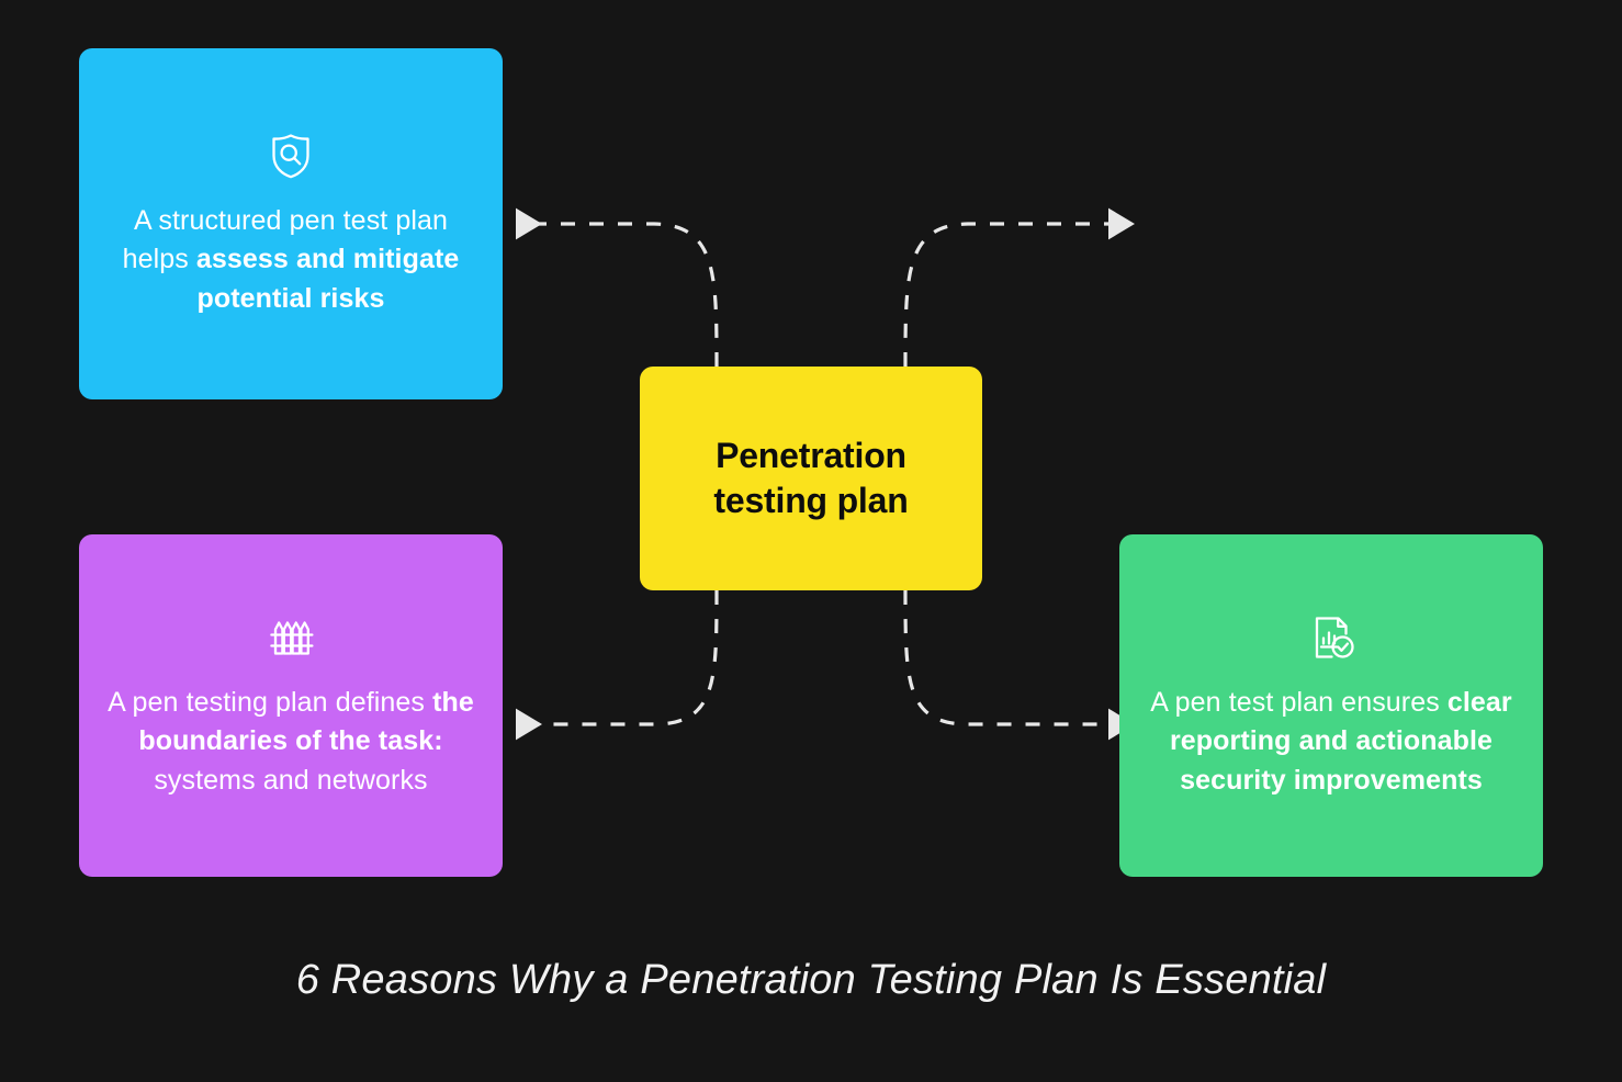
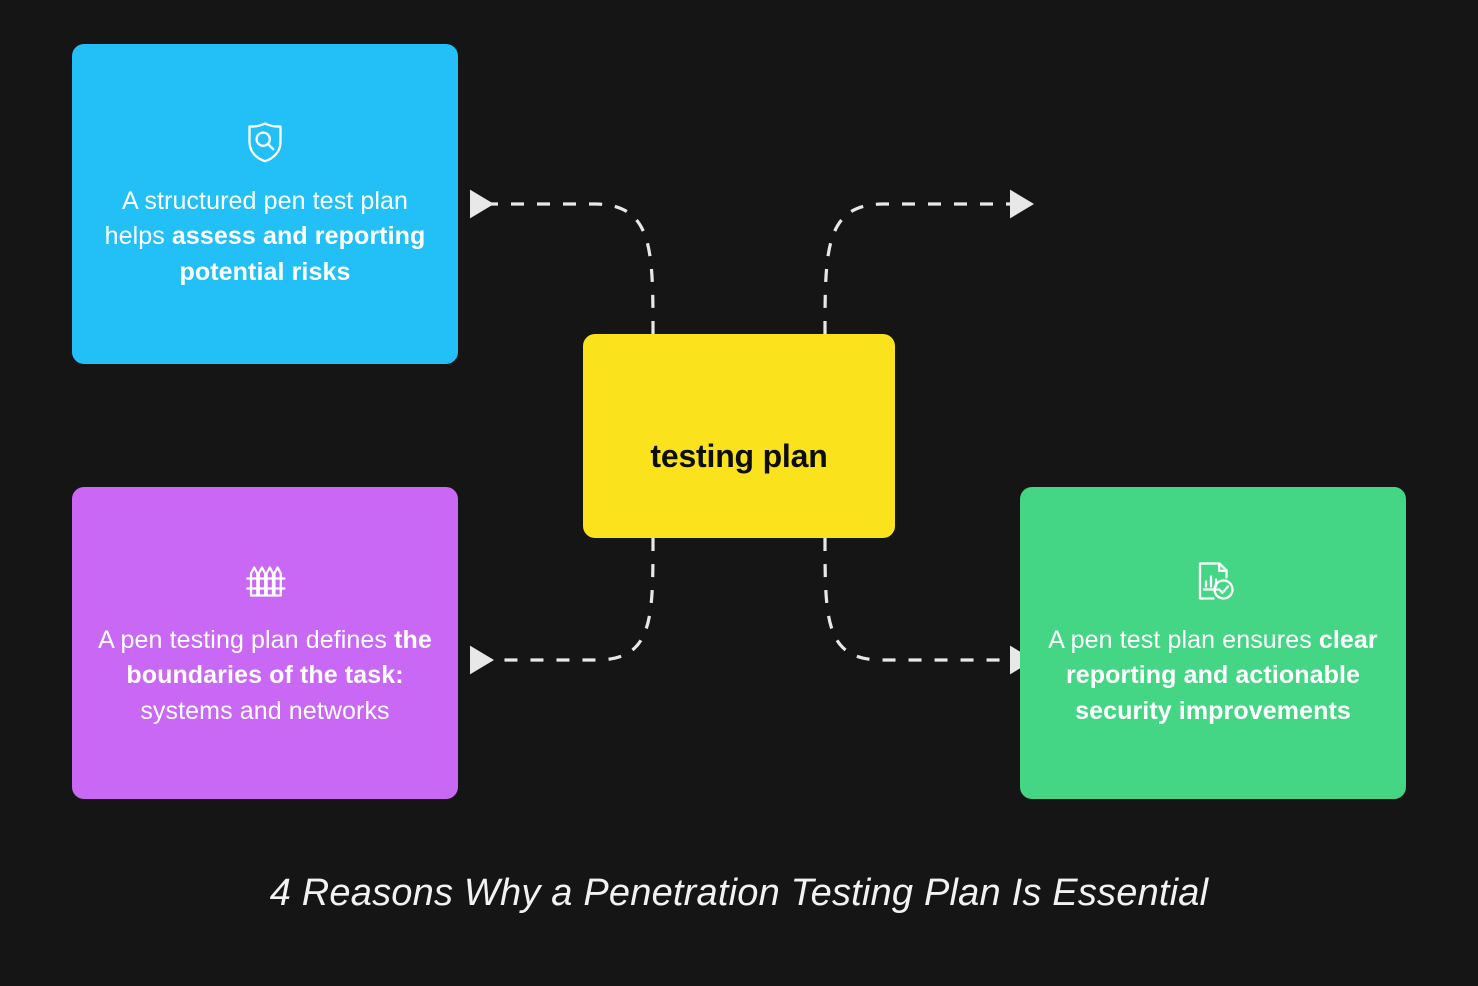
- A structured pen test plan helps assess and mitigate potential risks
+ A structured pen test plan helps assess and reporting potential risks
  A pen testing plan defines the boundaries of the task: systems and networks
  A pen test plan ensures clear reporting and actionable security improvements
- Penetration
  testing plan
- 6 Reasons Why a Penetration Testing Plan Is Essential
+ 4 Reasons Why a Penetration Testing Plan Is Essential
